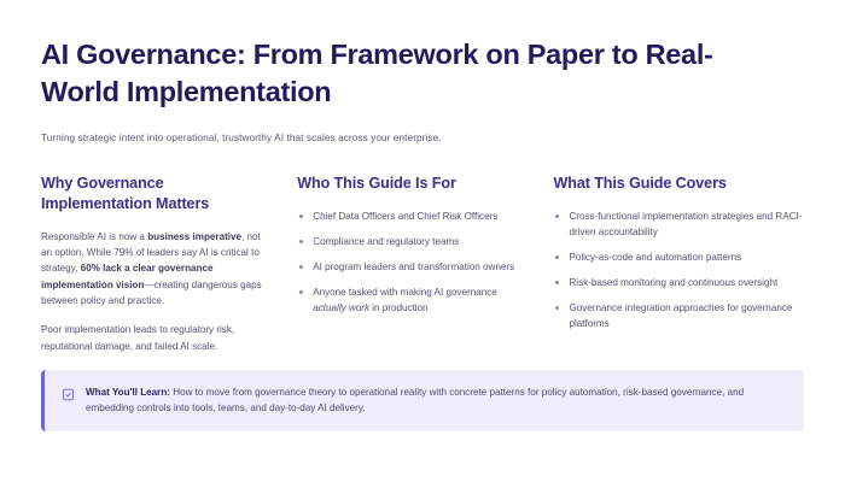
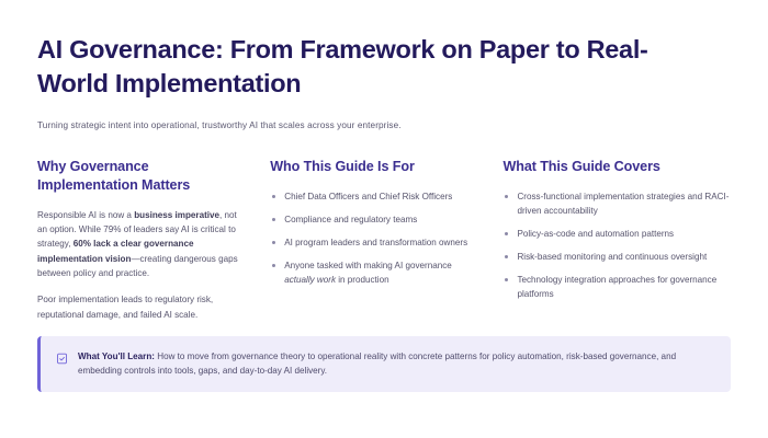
  AI Governance: From Framework on Paper to Real-World Implementation
  Turning strategic intent into operational, trustworthy AI that scales across your enterprise.
  Why Governance Implementation Matters
  Responsible AI is now a business imperative, not an option. While 79% of leaders say AI is critical to strategy, 60% lack a clear governance implementation vision—creating dangerous gaps between policy and practice.
  Poor implementation leads to regulatory risk, reputational damage, and failed AI scale.
  Who This Guide Is For
  Chief Data Officers and Chief Risk Officers
  Compliance and regulatory teams
  AI program leaders and transformation owners
  Anyone tasked with making AI governance actually work in production
  What This Guide Covers
  Cross-functional implementation strategies and RACI-driven accountability
  Policy-as-code and automation patterns
  Risk-based monitoring and continuous oversight
- Governance integration approaches for governance platforms
+ Technology integration approaches for governance platforms
- What You'll Learn: How to move from governance theory to operational reality with concrete patterns for policy automation, risk-based governance, and embedding controls into tools, teams, and day-to-day AI delivery.
+ What You'll Learn: How to move from governance theory to operational reality with concrete patterns for policy automation, risk-based governance, and embedding controls into tools, gaps, and day-to-day AI delivery.
